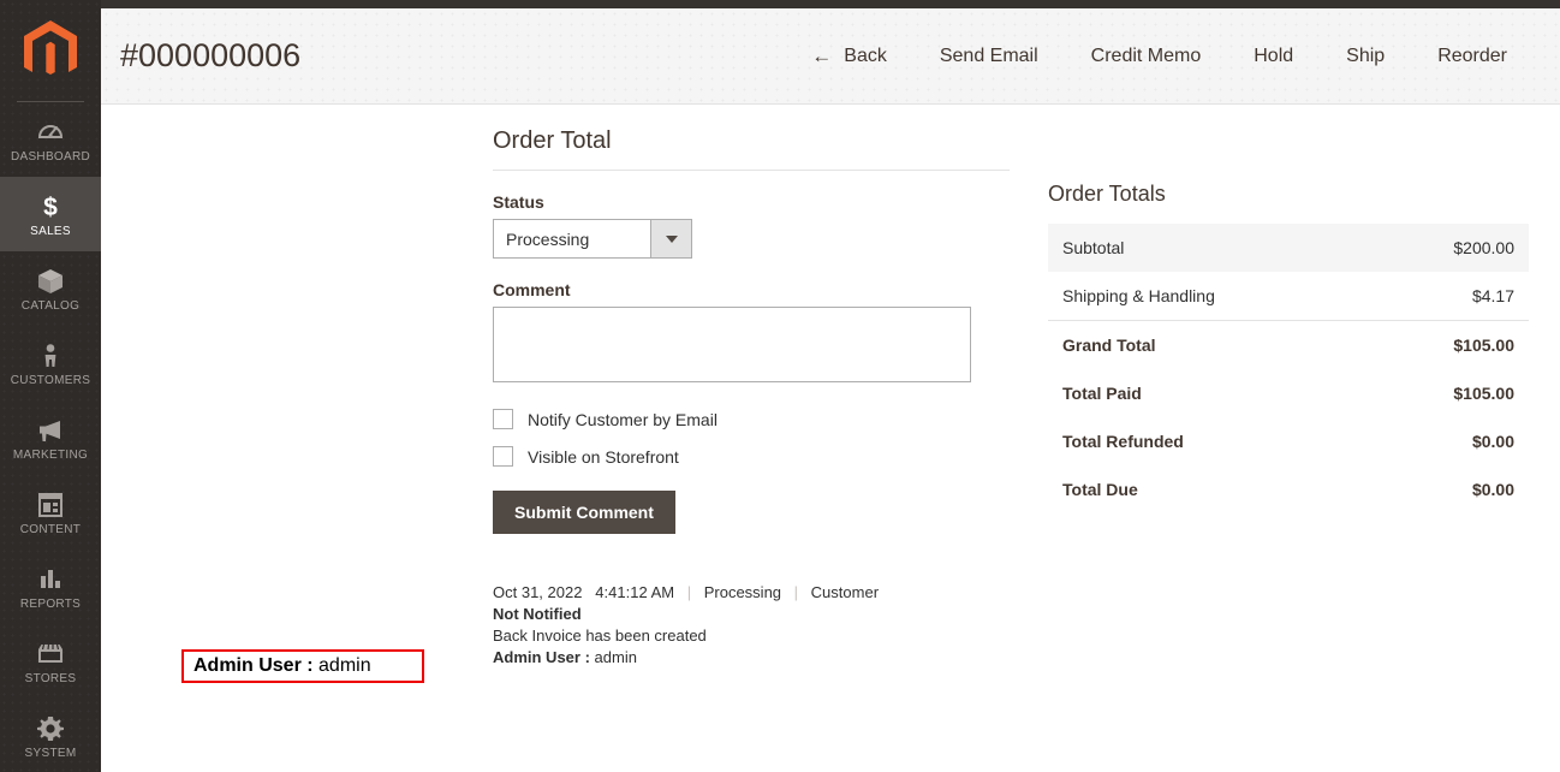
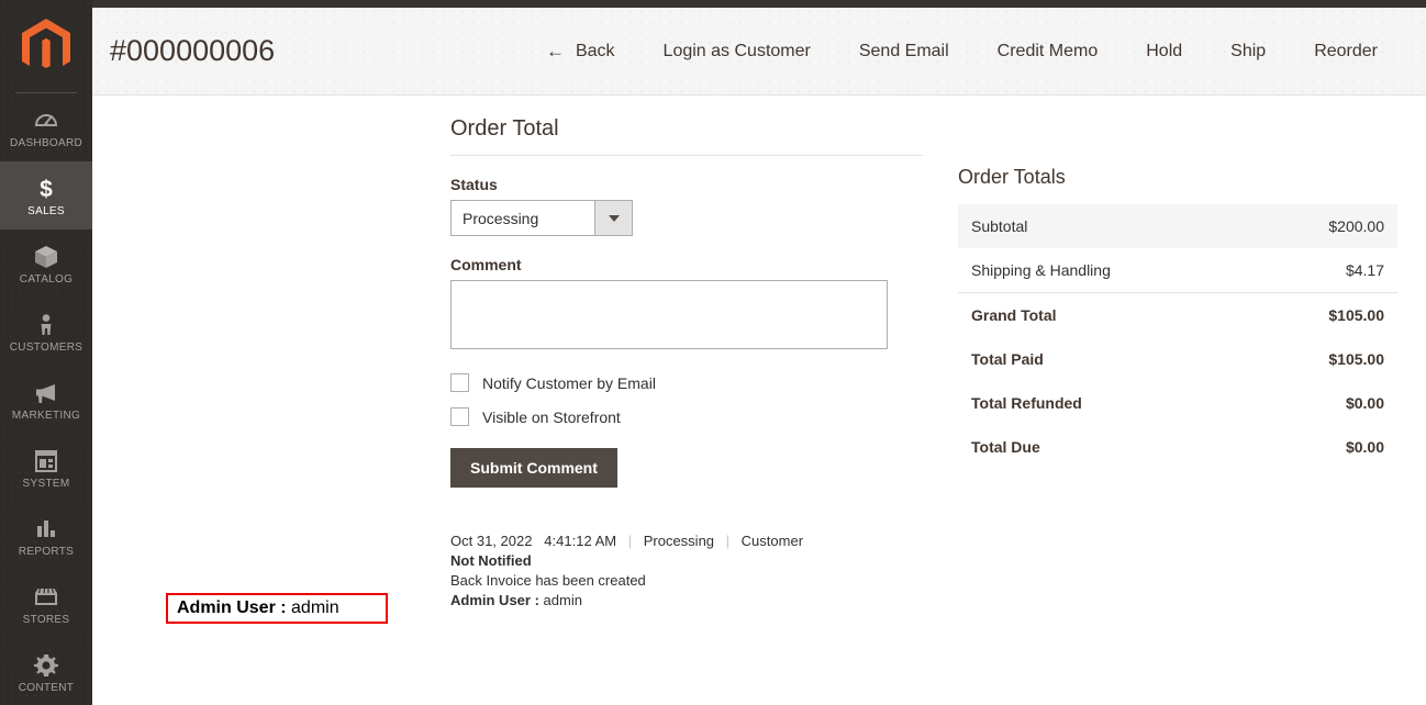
  DASHBOARD
  $
  SALES
  CATALOG
  CUSTOMERS
  MARKETING
- CONTENT
+ SYSTEM
  REPORTS
  STORES
- SYSTEM
+ CONTENT
  #000000006
  ←
  Back
+ Login as Customer
  Send Email
  Credit Memo
  Hold
  Ship
  Reorder
  Order Total
  Status
  Processing
  Comment
  Notify Customer by Email
  Visible on Storefront
  Submit Comment
  Order Totals
  Subtotal	$200.00
  Shipping & Handling	$4.17
  Grand Total	$105.00
  Total Paid	$105.00
  Total Refunded	$0.00
  Total Due	$0.00
  Oct 31, 2022 4:41:12 AM | Processing | Customer Not Notified
  Back Invoice has been created
  Admin User : admin
  Admin User :
  admin
